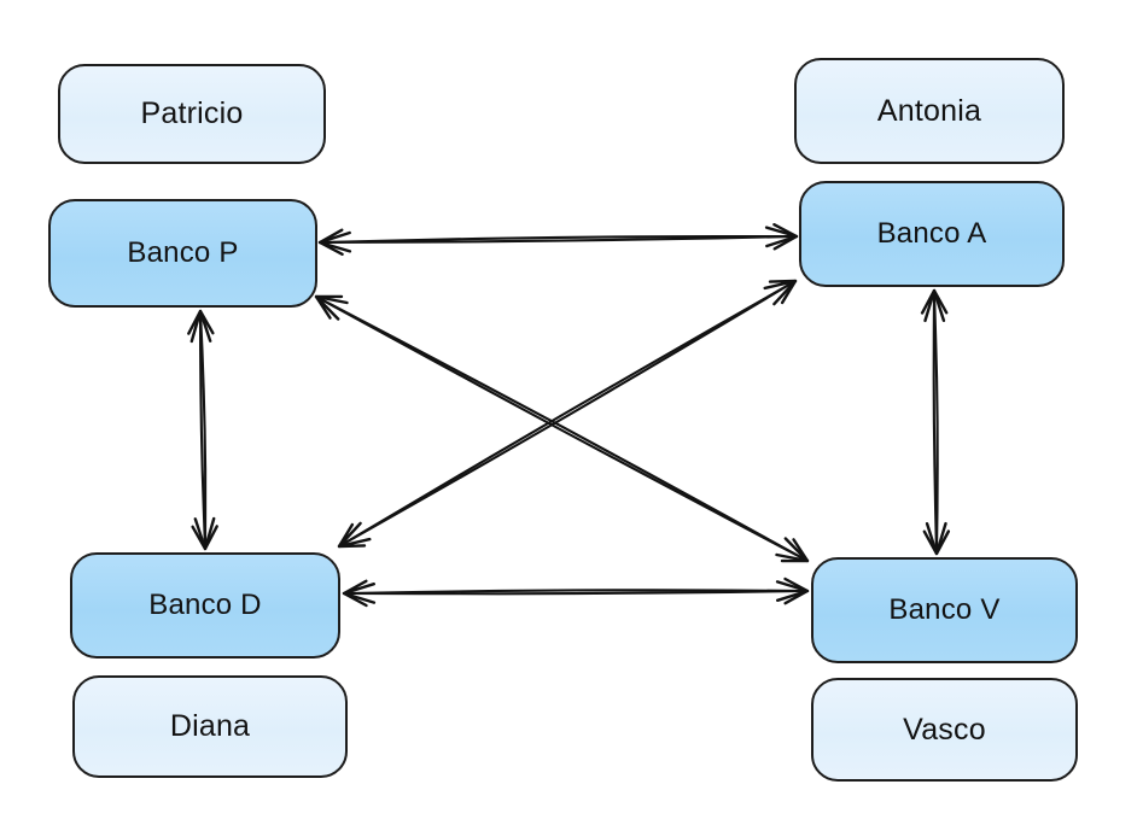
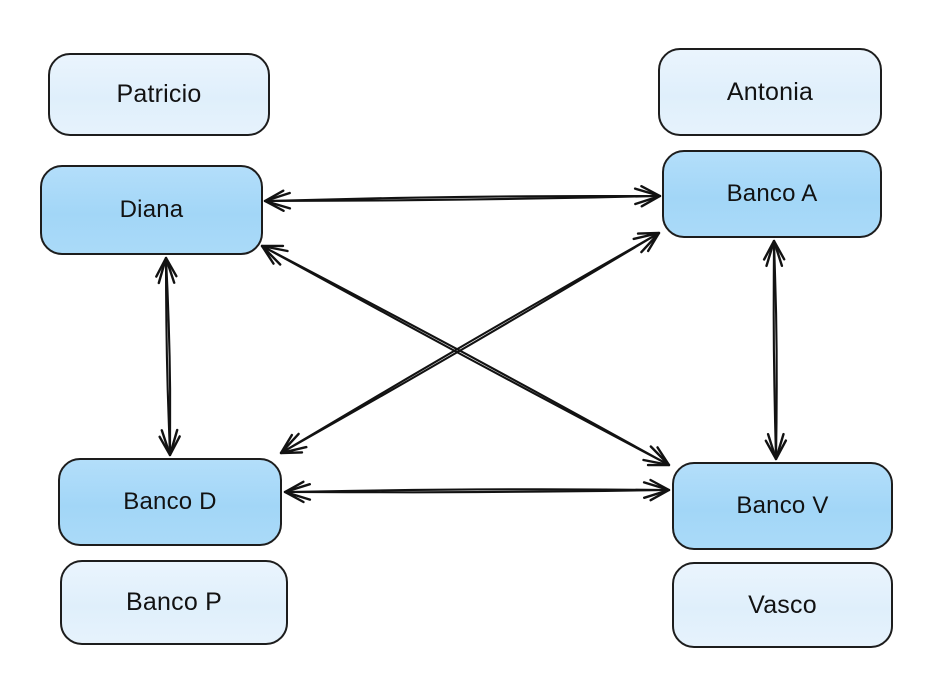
  Patricio
- Banco P
+ Diana
  Antonia
  Banco A
  Banco D
- Diana
+ Banco P
  Banco V
  Vasco
